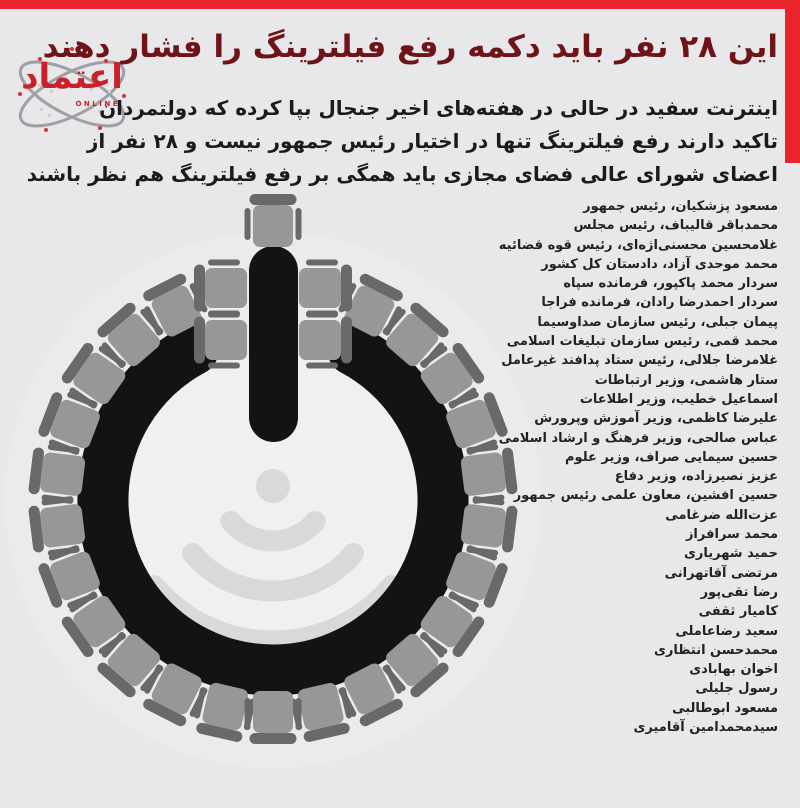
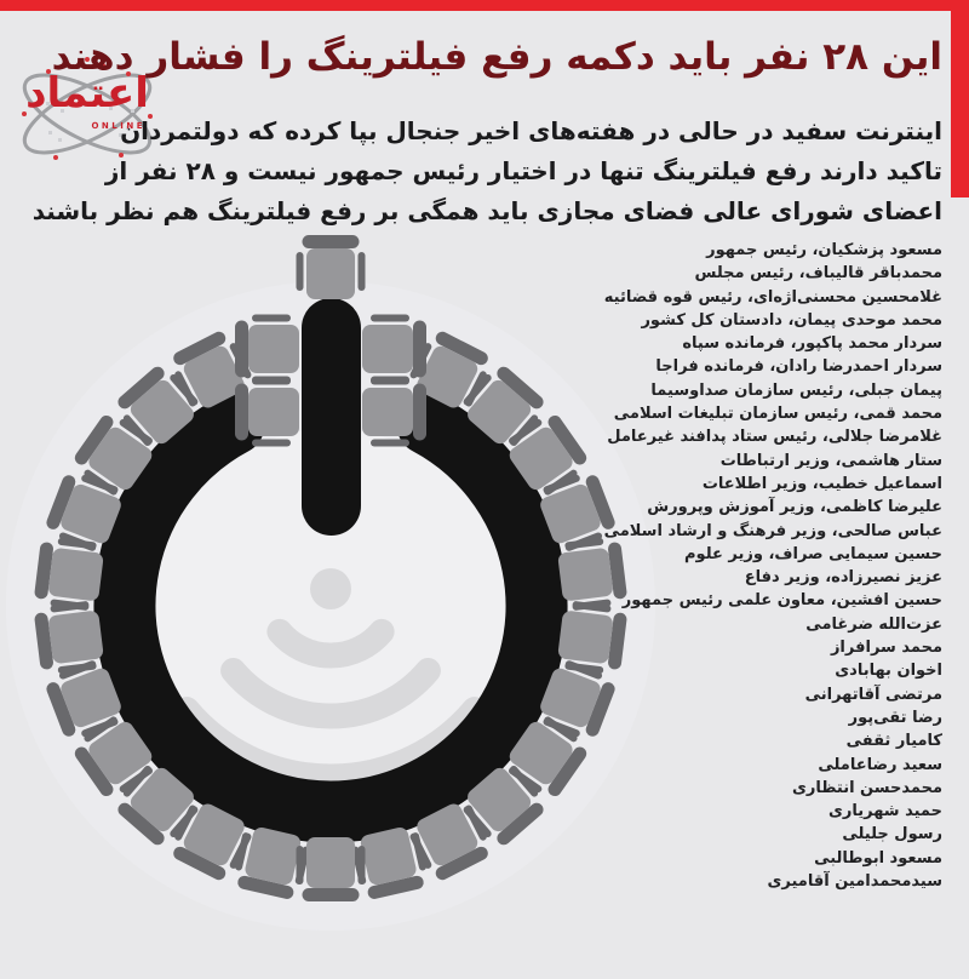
  اعتماد
  ONLINE
  این ۲۸ نفر باید دکمه رفع فیلترینگ را فشار دهند
  اینترنت سفید در حالی در هفته‌های اخیر جنجال بپا کرده که دولتمردان
  تاکید دارند رفع فیلترینگ تنها در اختیار رئیس جمهور نیست و ۲۸ نفر از
  اعضای شورای عالی فضای مجازی باید همگی بر رفع فیلترینگ هم نظر باشند
  مسعود پزشکیان، رئیس جمهور
  محمدباقر قالیباف، رئیس مجلس
  غلامحسین محسنی‌اژهای، رئیس قوه قضائیه
- محمد موحدی آزاد، دادستان کل کشور
+ محمد موحدی پیمان، دادستان کل کشور
  سردار محمد پاکپور، فرمانده سپاه
  سردار احمدرضا رادان، فرمانده فراجا
  پیمان جبلی، رئیس سازمان صداوسیما
  محمد قمی، رئیس سازمان تبلیغات اسلامی
  غلامرضا جلالی، رئیس ستاد پدافند غیرعامل
  ستار هاشمی، وزیر ارتباطات
  اسماعیل خطیب، وزیر اطلاعات
  علیرضا کاظمی، وزیر آموزش وپرورش
  عباس صالحی، وزیر فرهنگ و ارشاد اسلامی
  حسین سیمایی صراف، وزیر علوم
  عزیز نصیرزاده، وزیر دفاع
  حسین افشین، معاون علمی رئیس جمهور
  عزت‌الله ضرغامی
  محمد سرافراز
- حمید شهریاری
+ اخوان بهابادی
  مرتضی آقاتهرانی
  رضا تقیپور
  کامیار ثقفی
  سعید رضاعاملی
  محمدحسن انتظاری
- اخوان بهابادی
+ حمید شهریاری
  رسول جلیلی
  مسعود ابوطالبی
  سیدمحمدامین آقامیری
